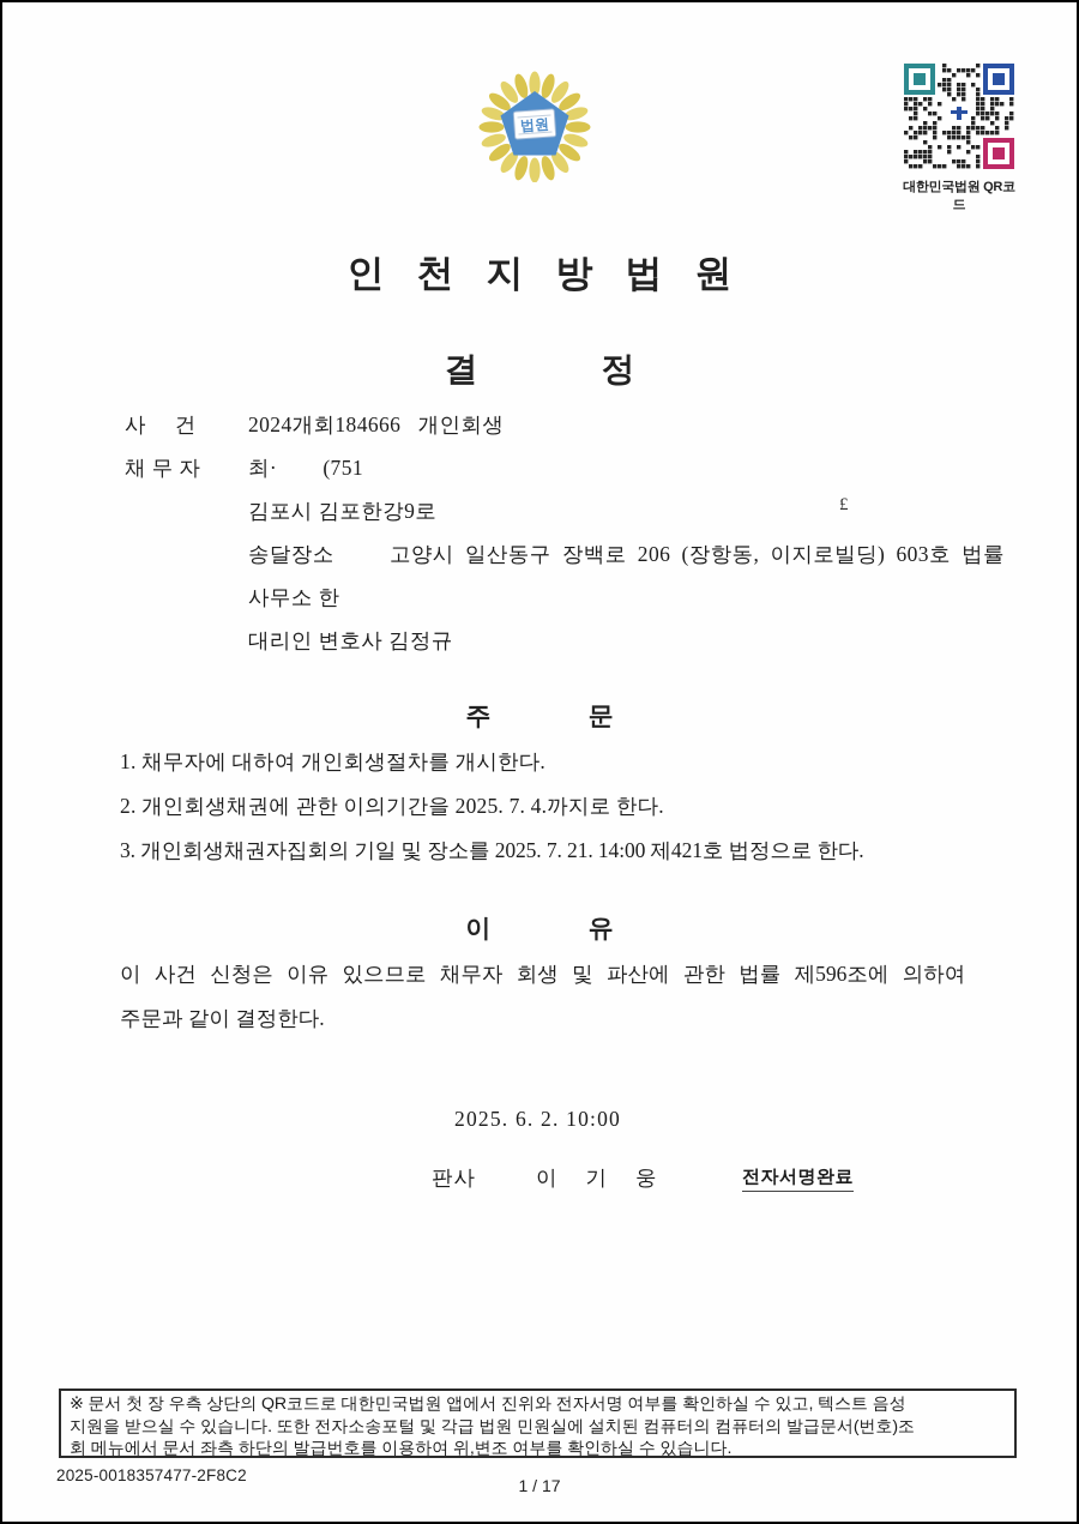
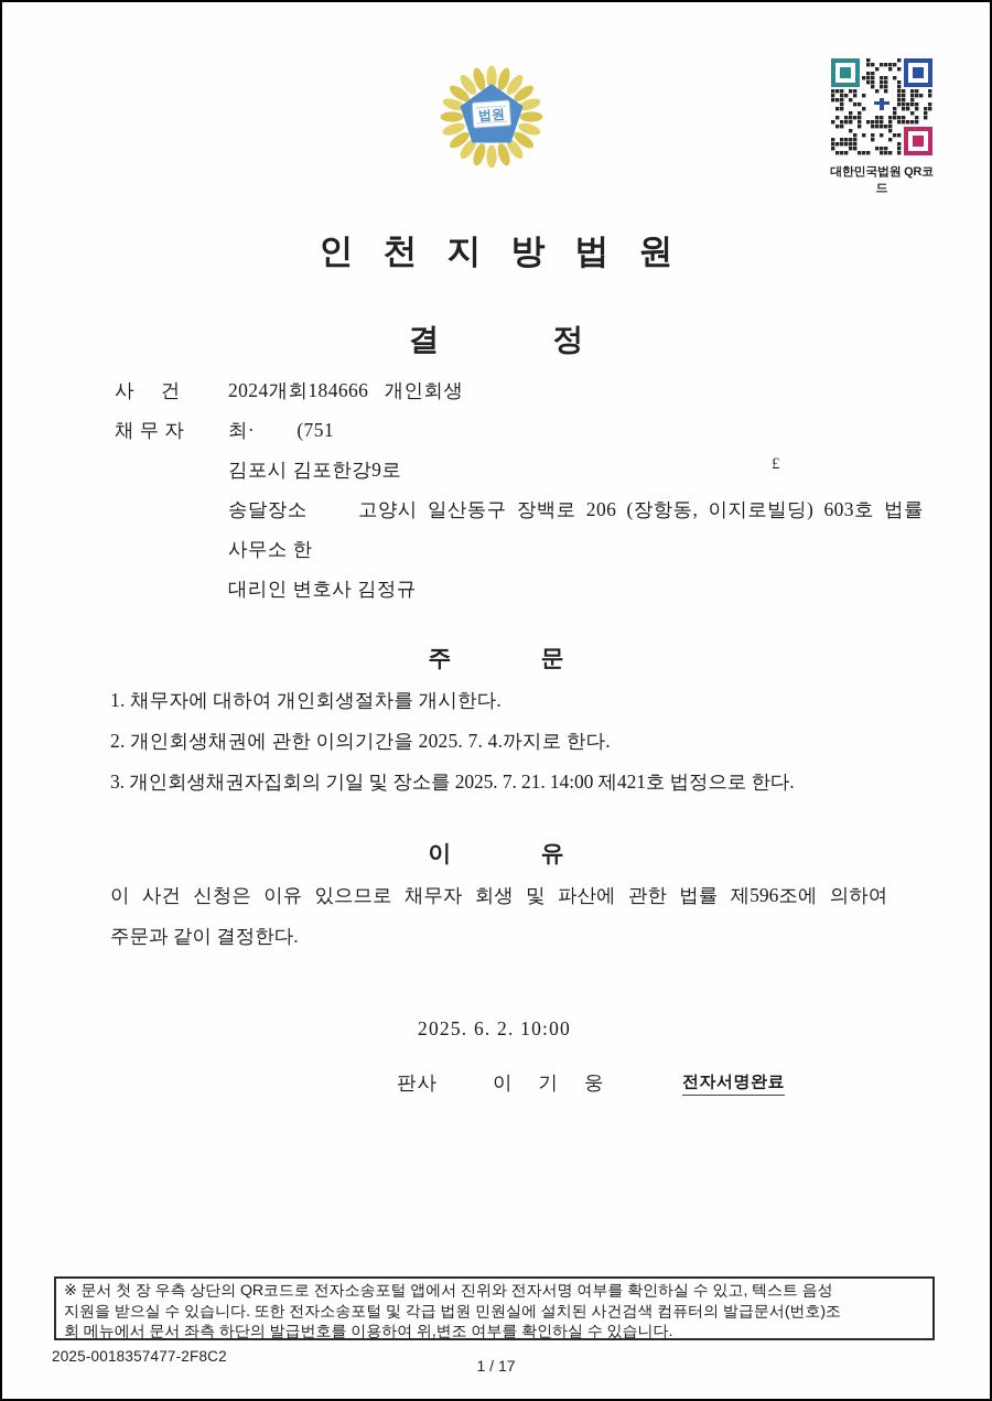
  대한민국법원 QR코드
  인천지방법원
  결 정
  사 건
  2024개회184666 개인회생
  채 무 자
  최· (751
  김포시 김포한강9로
  £
  송달장소 고양시 일산동구 장백로 206 (장항동, 이지로빌딩) 603호 법률
  사무소 한
  대리인 변호사 김정규
  주 문
  1. 채무자에 대하여 개인회생절차를 개시한다.
  2. 개인회생채권에 관한 이의기간을 2025. 7. 4.까지로 한다.
  3. 개인회생채권자집회의 기일 및 장소를 2025. 7. 21. 14:00 제421호 법정으로 한다.
  이 유
  이 사건 신청은 이유 있으므로 채무자 회생 및 파산에 관한 법률 제596조에 의하여
  주문과 같이 결정한다.
  2025. 6. 2. 10:00
  판사
  이기웅
  전자서명완료
- ※ 문서 첫 장 우측 상단의 QR코드로 대한민국법원 앱에서 진위와 전자서명 여부를 확인하실 수 있고, 텍스트 음성
+ ※ 문서 첫 장 우측 상단의 QR코드로 전자소송포털 앱에서 진위와 전자서명 여부를 확인하실 수 있고, 텍스트 음성
- 지원을 받으실 수 있습니다. 또한 전자소송포털 및 각급 법원 민원실에 설치된 컴퓨터의 컴퓨터의 발급문서(번호)조
+ 지원을 받으실 수 있습니다. 또한 전자소송포털 및 각급 법원 민원실에 설치된 사건검색 컴퓨터의 발급문서(번호)조
  회 메뉴에서 문서 좌측 하단의 발급번호를 이용하여 위,변조 여부를 확인하실 수 있습니다.
  2025-0018357477-2F8C2
  1 / 17
